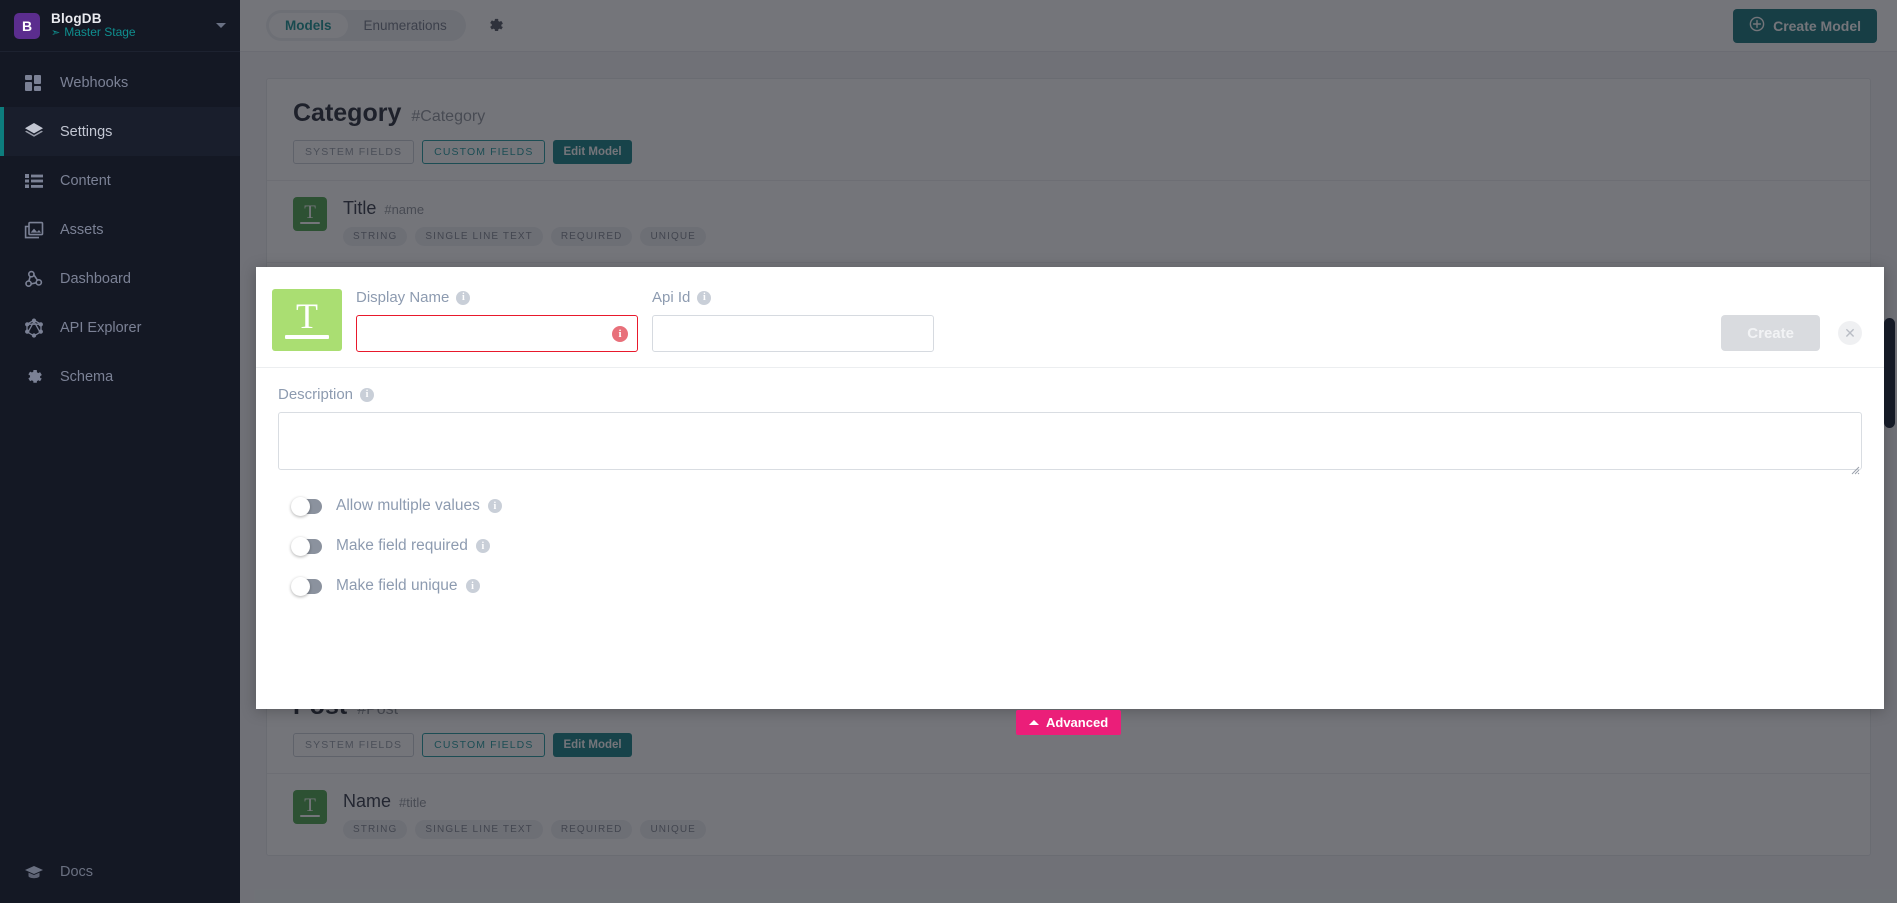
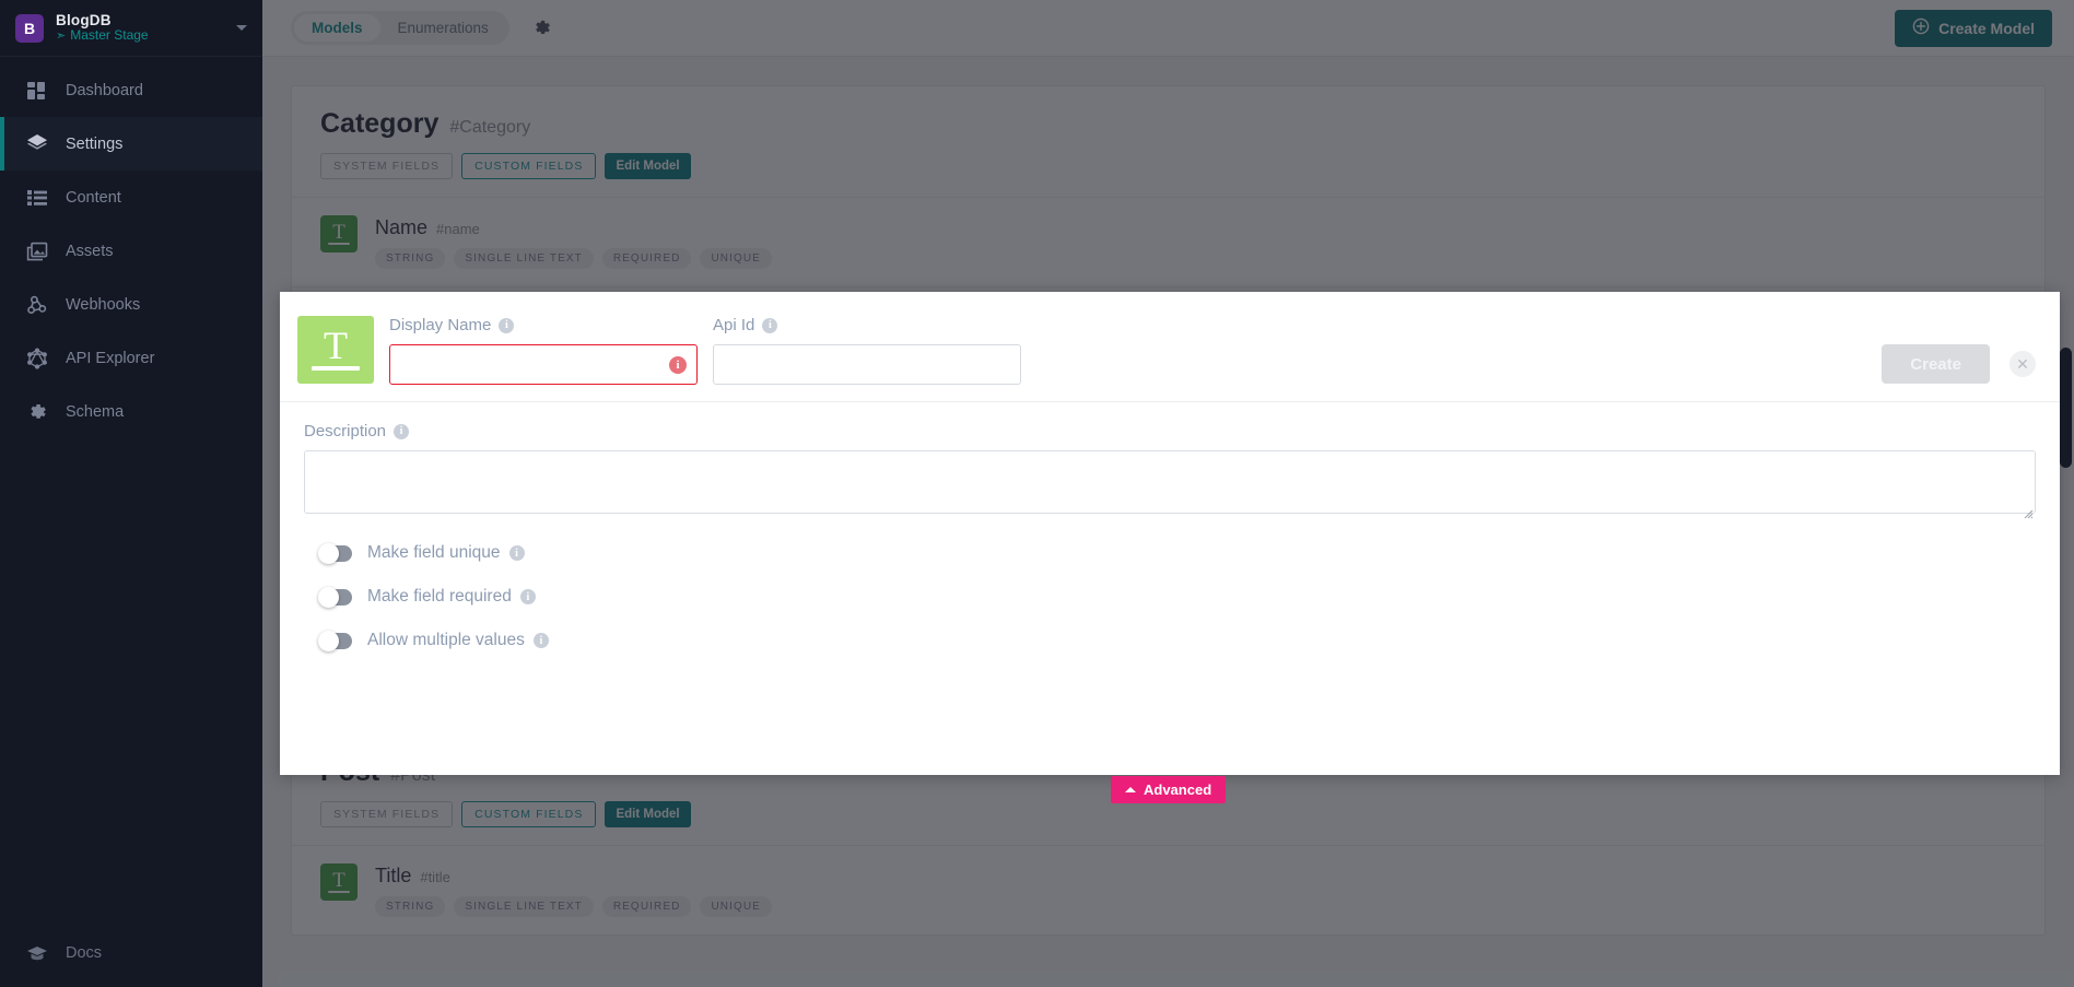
  B
  BlogDB
  ➣
  Master Stage
- Webhooks
+ Dashboard
  Settings
  Content
  Assets
- Dashboard
+ Webhooks
  API Explorer
  Schema
  Docs
  Models
  Enumerations
  Create Model
  Category
  #Category
  SYSTEM FIELDS
  CUSTOM FIELDS
  Edit Model
  T
- Title
+ Name
  #name
  STRING
  SINGLE LINE TEXT
  REQUIRED
  UNIQUE
  #Post
  SYSTEM FIELDS
  CUSTOM FIELDS
  Edit Model
  T
- Name
+ Title
  #title
  STRING
  SINGLE LINE TEXT
  REQUIRED
  UNIQUE
  T
  Display Name
  i
  i
  Api Id
  i
  Create
  ✕
  Description
  i
- Allow multiple values
+ Make field unique
  i
  Make field required
  i
- Make field unique
+ Allow multiple values
  i
  Advanced
